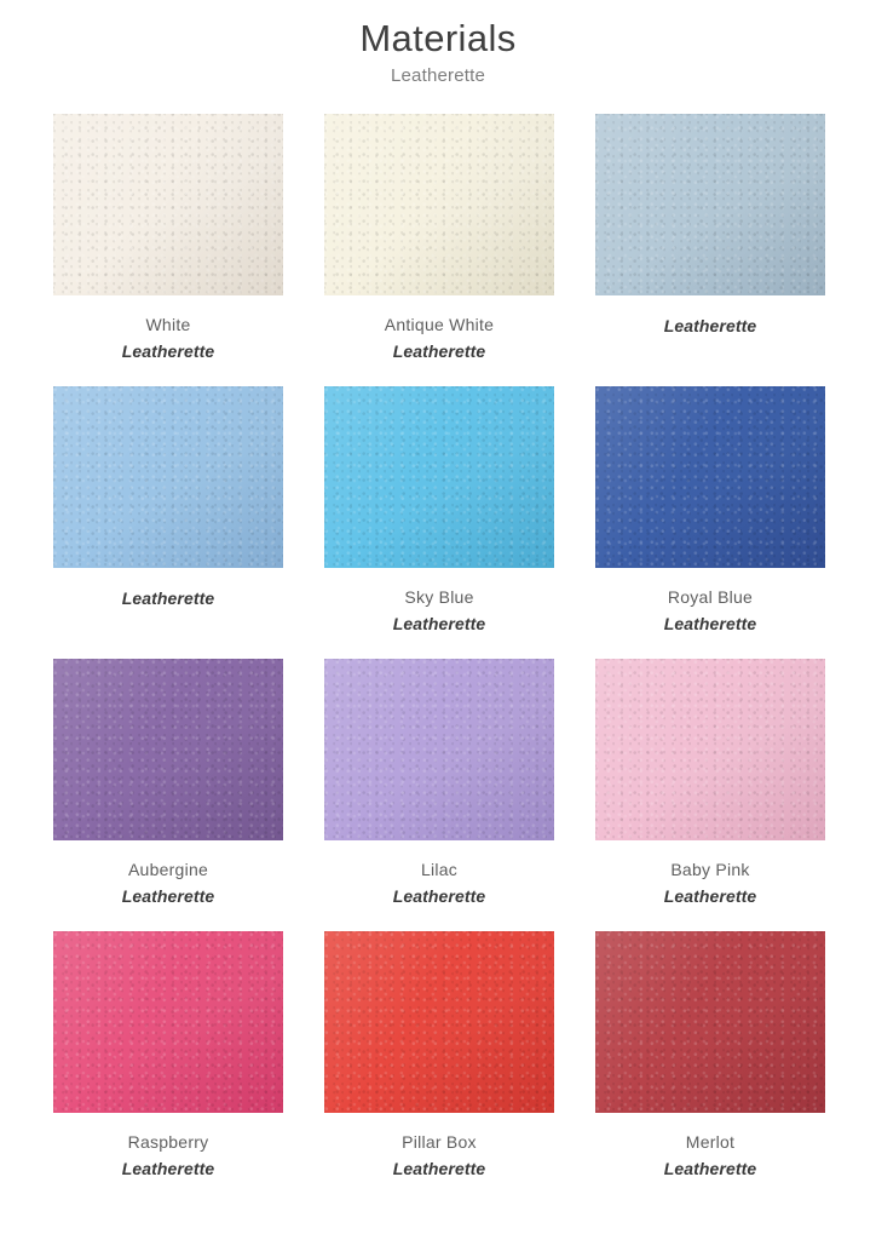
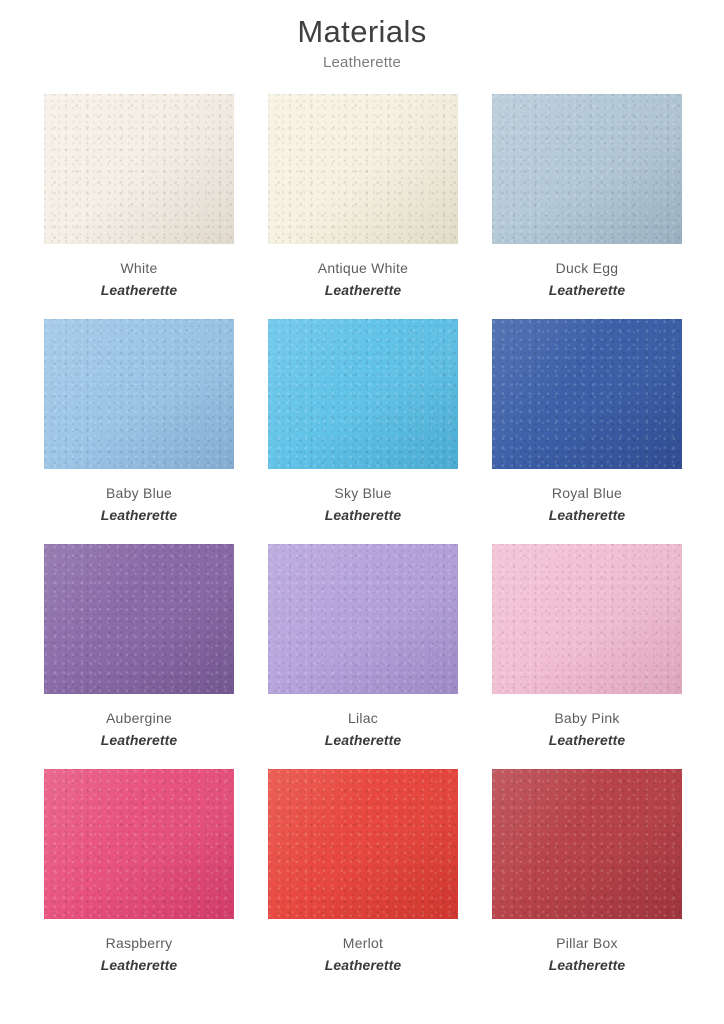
  Materials
  Leatherette
  White
  Leatherette
  Antique White
  Leatherette
+ Duck Egg
  Leatherette
+ Baby Blue
  Leatherette
  Sky Blue
  Leatherette
  Royal Blue
  Leatherette
  Aubergine
  Leatherette
  Lilac
  Leatherette
  Baby Pink
  Leatherette
  Raspberry
  Leatherette
- Pillar Box
+ Merlot
  Leatherette
- Merlot
+ Pillar Box
  Leatherette
